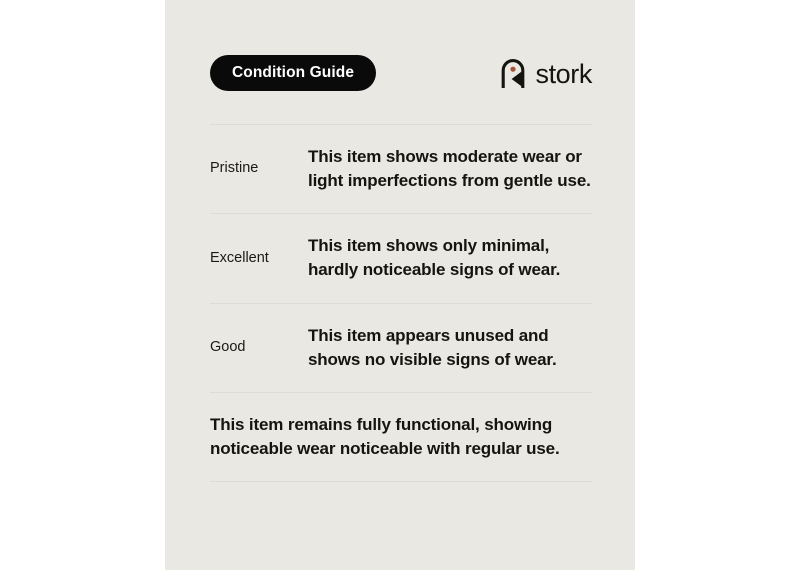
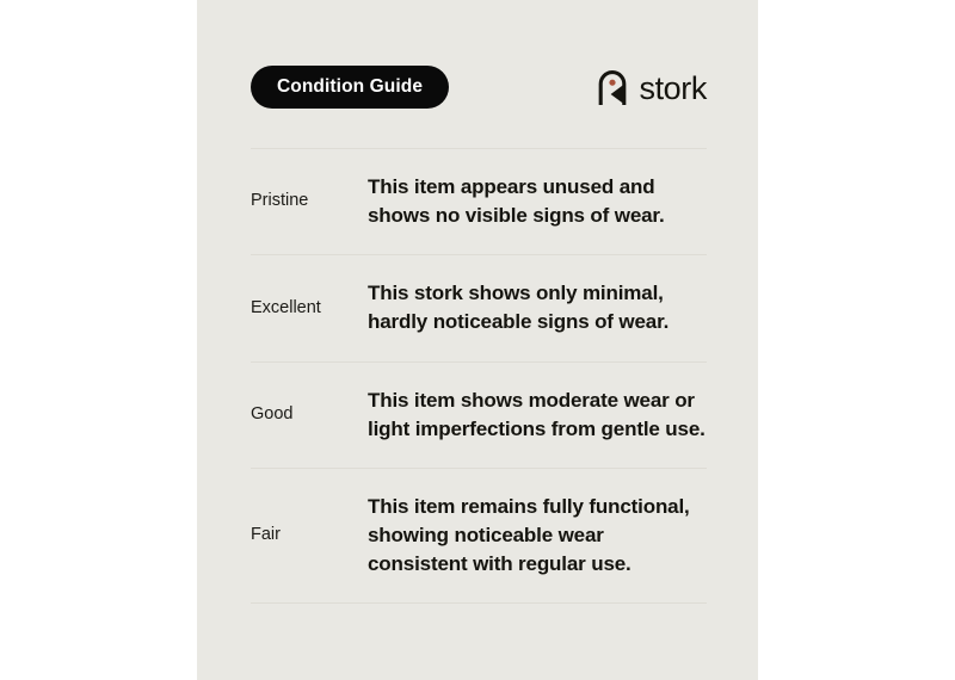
  Condition Guide
  stork
  Pristine
- This item shows moderate wear or light imperfections from gentle use.
+ This item appears unused and shows no visible signs of wear.
  Excellent
- This item shows only minimal, hardly noticeable signs of wear.
+ This stork shows only minimal, hardly noticeable signs of wear.
  Good
- This item appears unused and shows no visible signs of wear.
+ This item shows moderate wear or light imperfections from gentle use.
+ Fair
- This item remains fully functional, showing noticeable wear noticeable with regular use.
+ This item remains fully functional, showing noticeable wear consistent with regular use.
